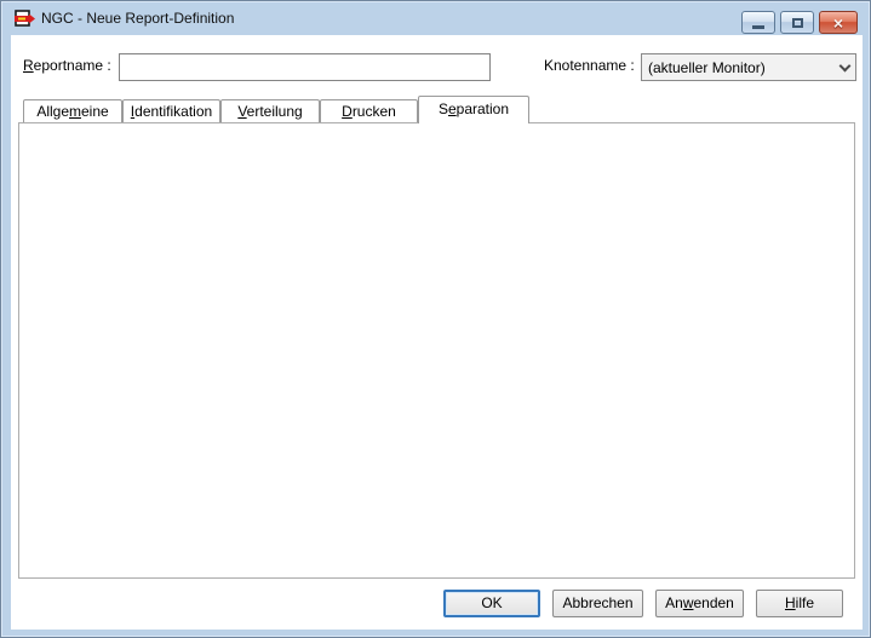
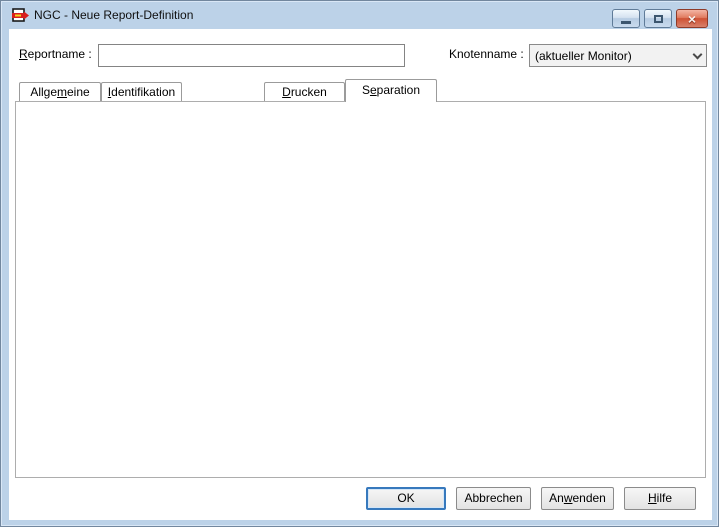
  NGC - Neue Report-Definition
  ×
  Reportname :
  Knotenname :
  (aktueller Monitor)
  Allgemeine
  Identifikation
- Verteilung
  Drucken
  Separation
  OK
  Abbrechen
  Anwenden
  Hilfe
